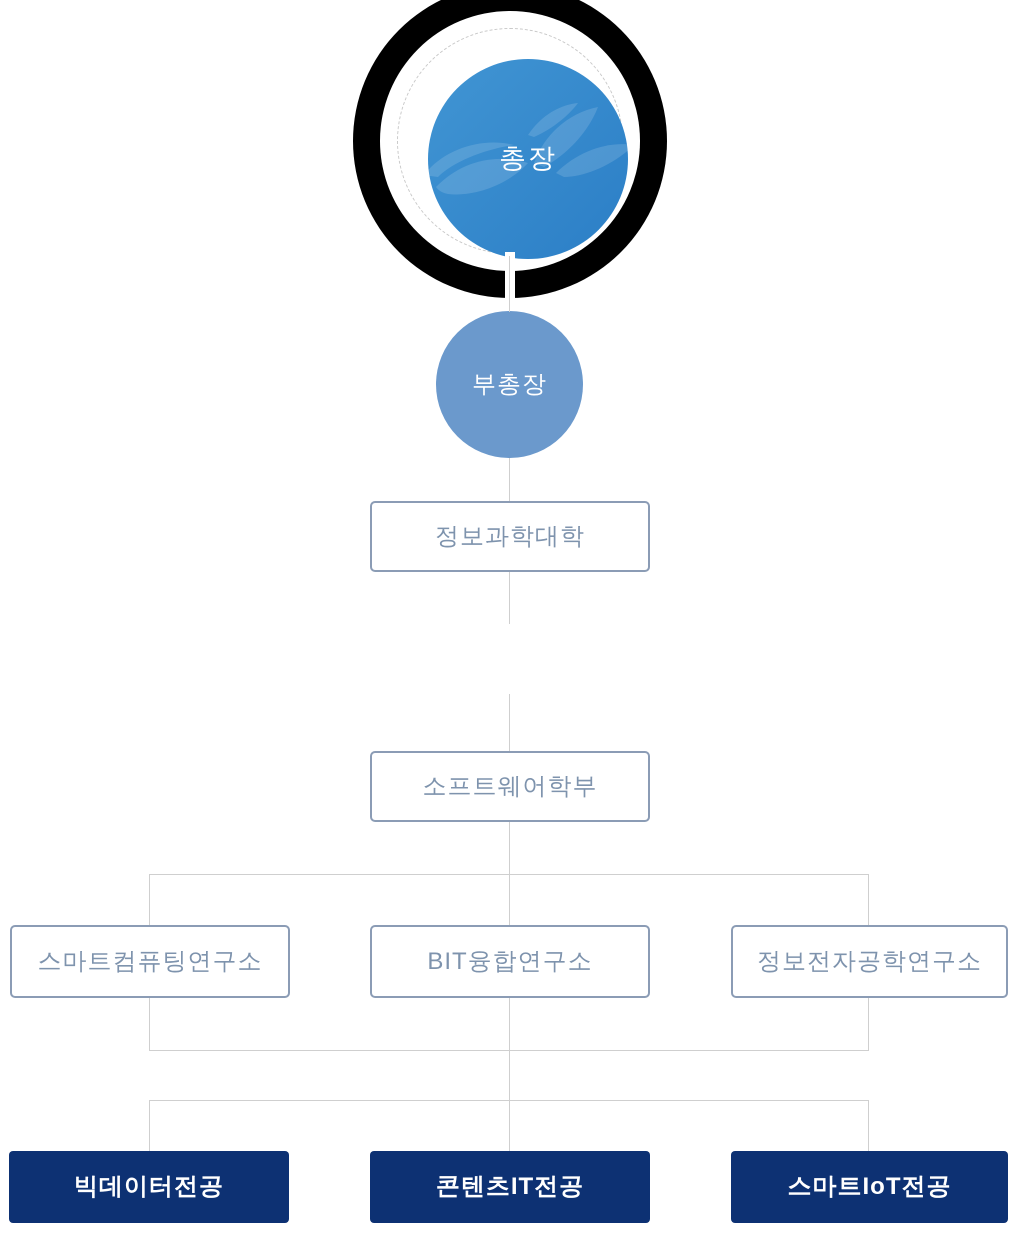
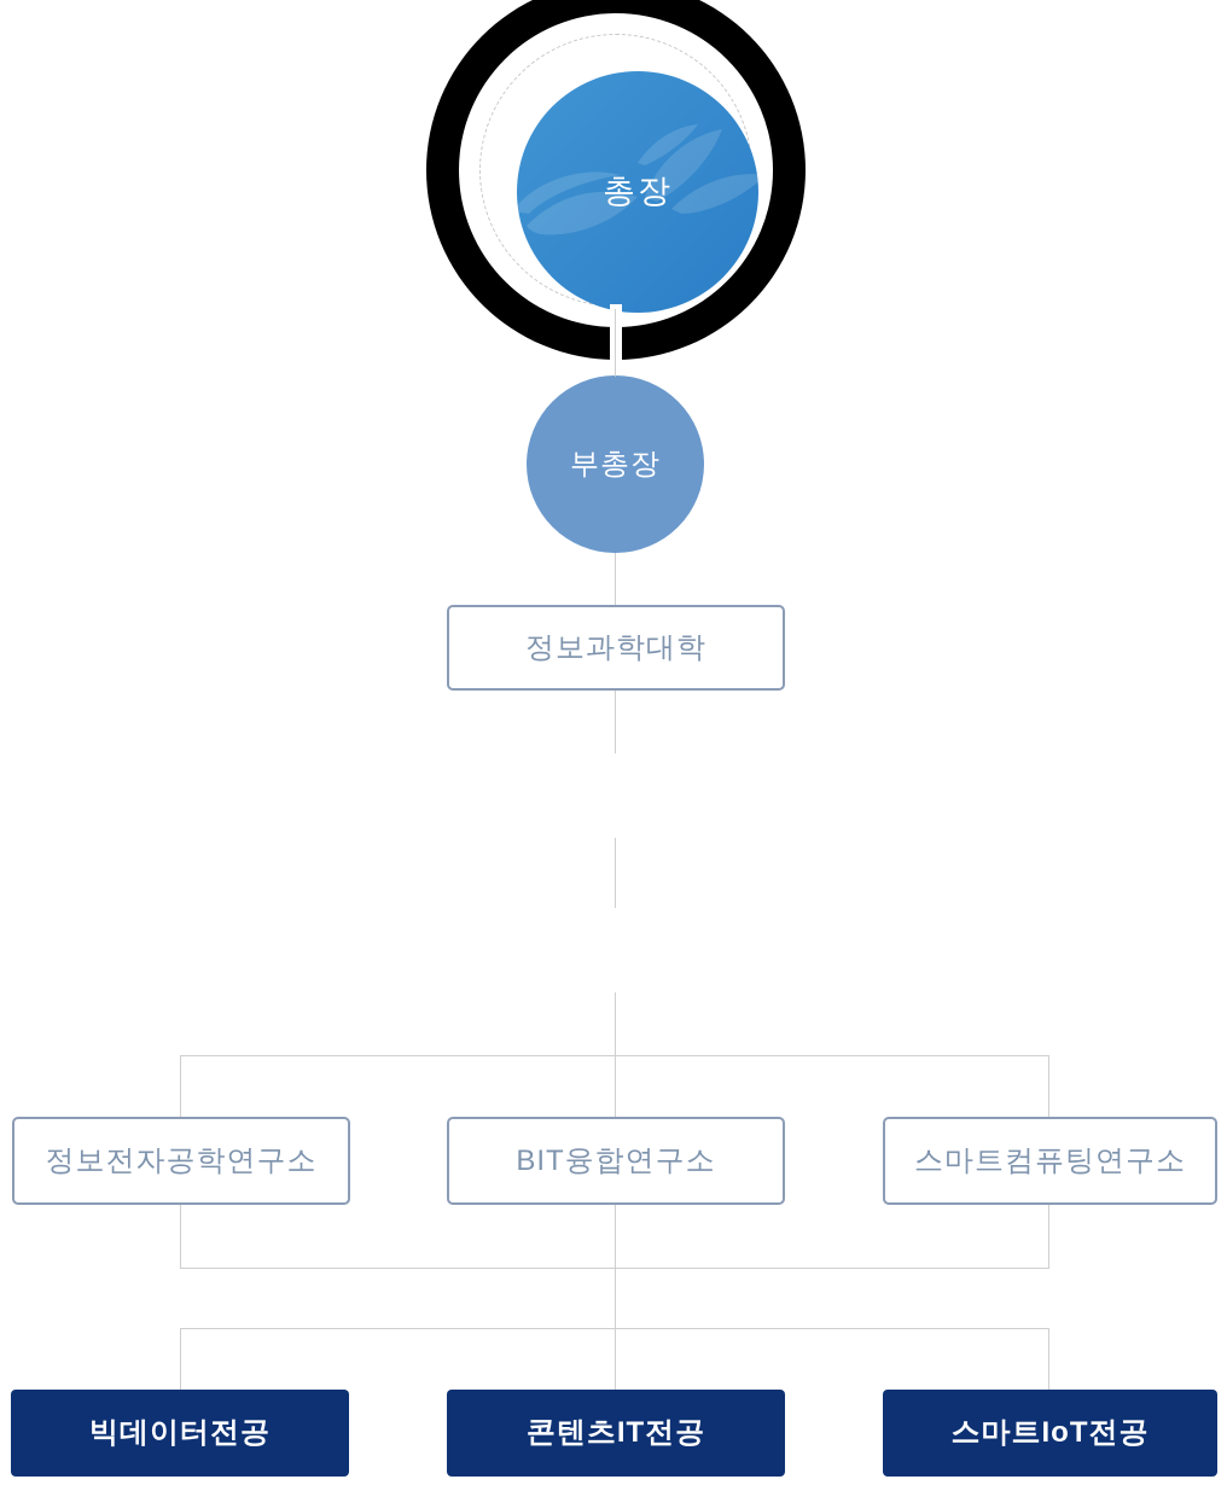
  총장
  부총장
  정보과학대학
- 소프트웨어학부
- 스마트컴퓨팅연구소
+ 정보전자공학연구소
  BIT융합연구소
- 정보전자공학연구소
+ 스마트컴퓨팅연구소
  빅데이터전공
  콘텐츠IT전공
  스마트IoT전공
